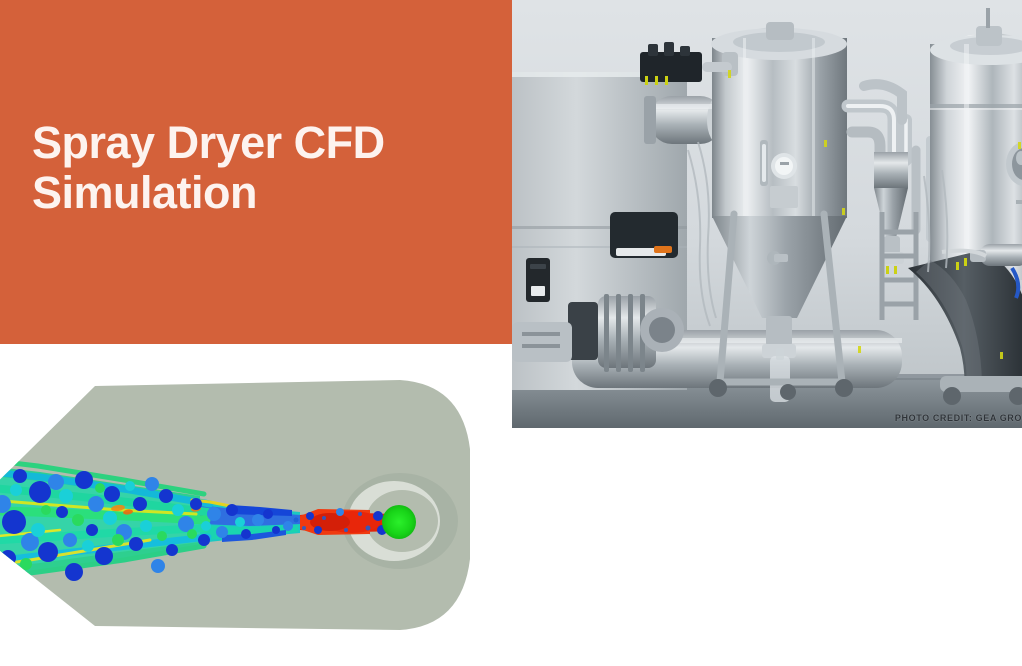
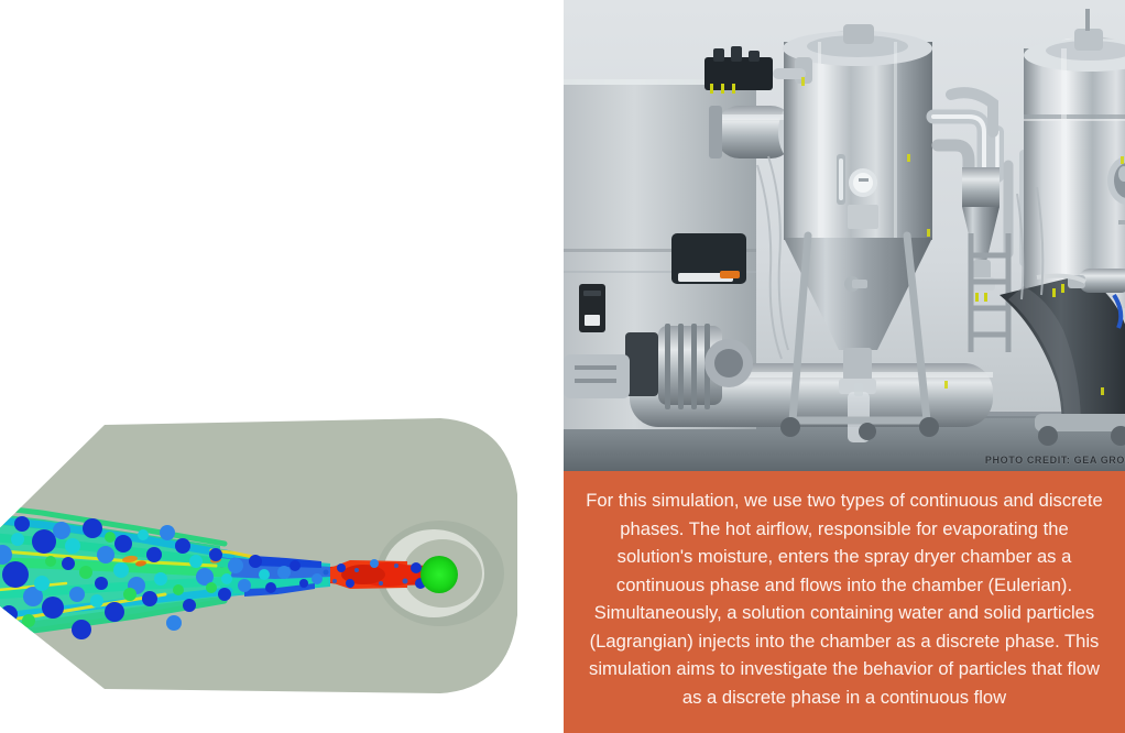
- Spray Dryer CFD
- Simulation
  PHOTO CREDIT: GEA GRO
+ For this simulation, we use two types of continuous and discrete phases. The hot airflow, responsible for evaporating the solution's moisture, enters the spray dryer chamber as a continuous phase and flows into the chamber (Eulerian). Simultaneously, a solution containing water and solid particles (Lagrangian) injects into the chamber as a discrete phase. This simulation aims to investigate the behavior of particles that flow as a discrete phase in a continuous flow
